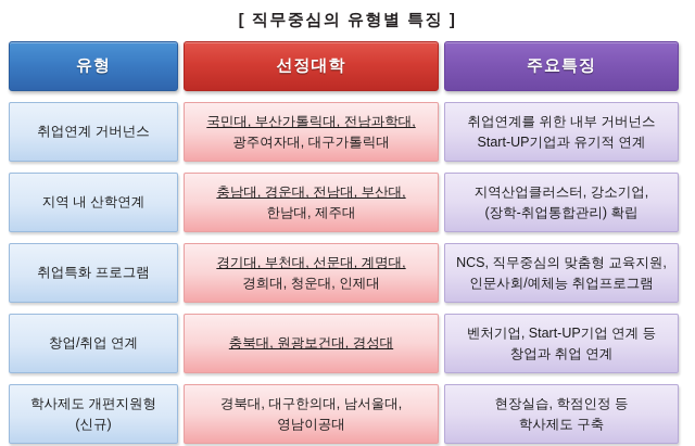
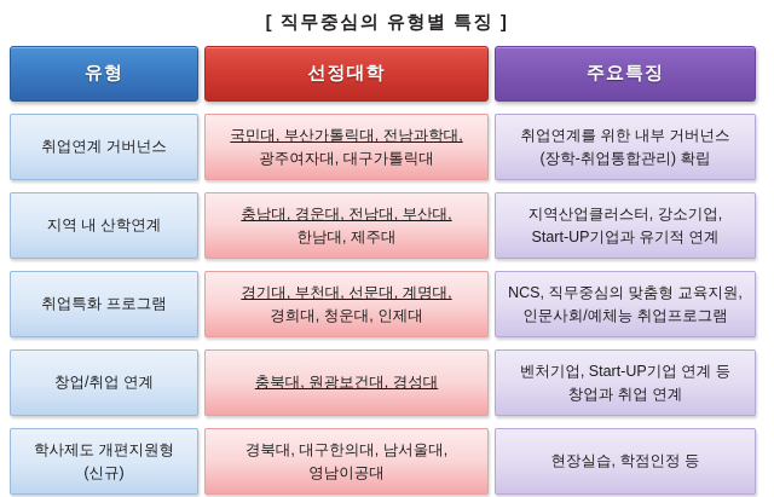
  [ 직무중심의 유형별 특징 ]
  유형
  선정대학
  주요특징
  취업연계 거버넌스
  국민대, 부산가톨릭대, 전남과학대,
  광주여자대, 대구가톨릭대
  취업연계를 위한 내부 거버넌스
- Start-UP기업과 유기적 연계
+ (장학-취업통합관리) 확립
  지역 내 산학연계
  충남대, 경운대, 전남대, 부산대,
  한남대, 제주대
  지역산업클러스터, 강소기업,
- (장학-취업통합관리) 확립
+ Start-UP기업과 유기적 연계
  취업특화 프로그램
  경기대, 부천대, 선문대, 계명대,
  경희대, 청운대, 인제대
  NCS, 직무중심의 맞춤형 교육지원,
  인문사회/예체능 취업프로그램
  창업/취업 연계
  충북대, 원광보건대, 경성대
  벤처기업, Start-UP기업 연계 등
  창업과 취업 연계
  학사제도 개편지원형
  (신규)
  경북대, 대구한의대, 남서울대,
  영남이공대
  현장실습, 학점인정 등
- 학사제도 구축
